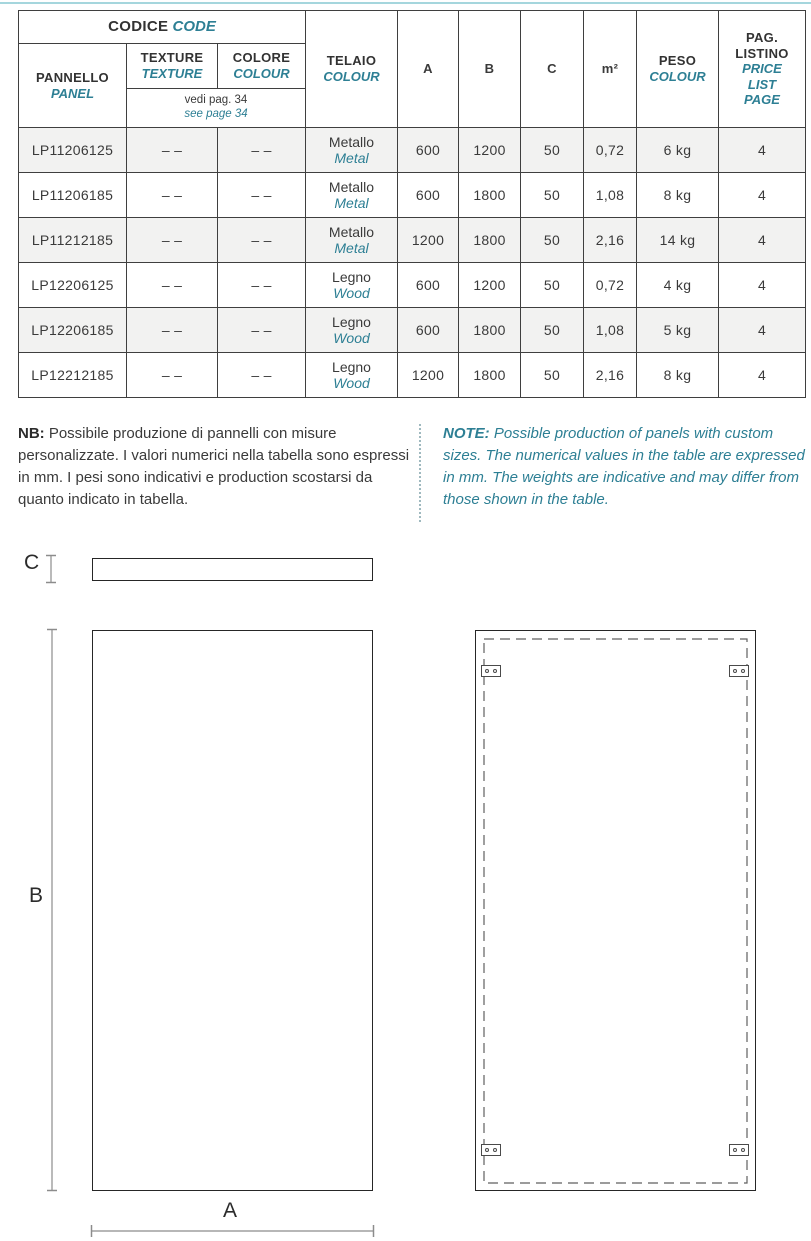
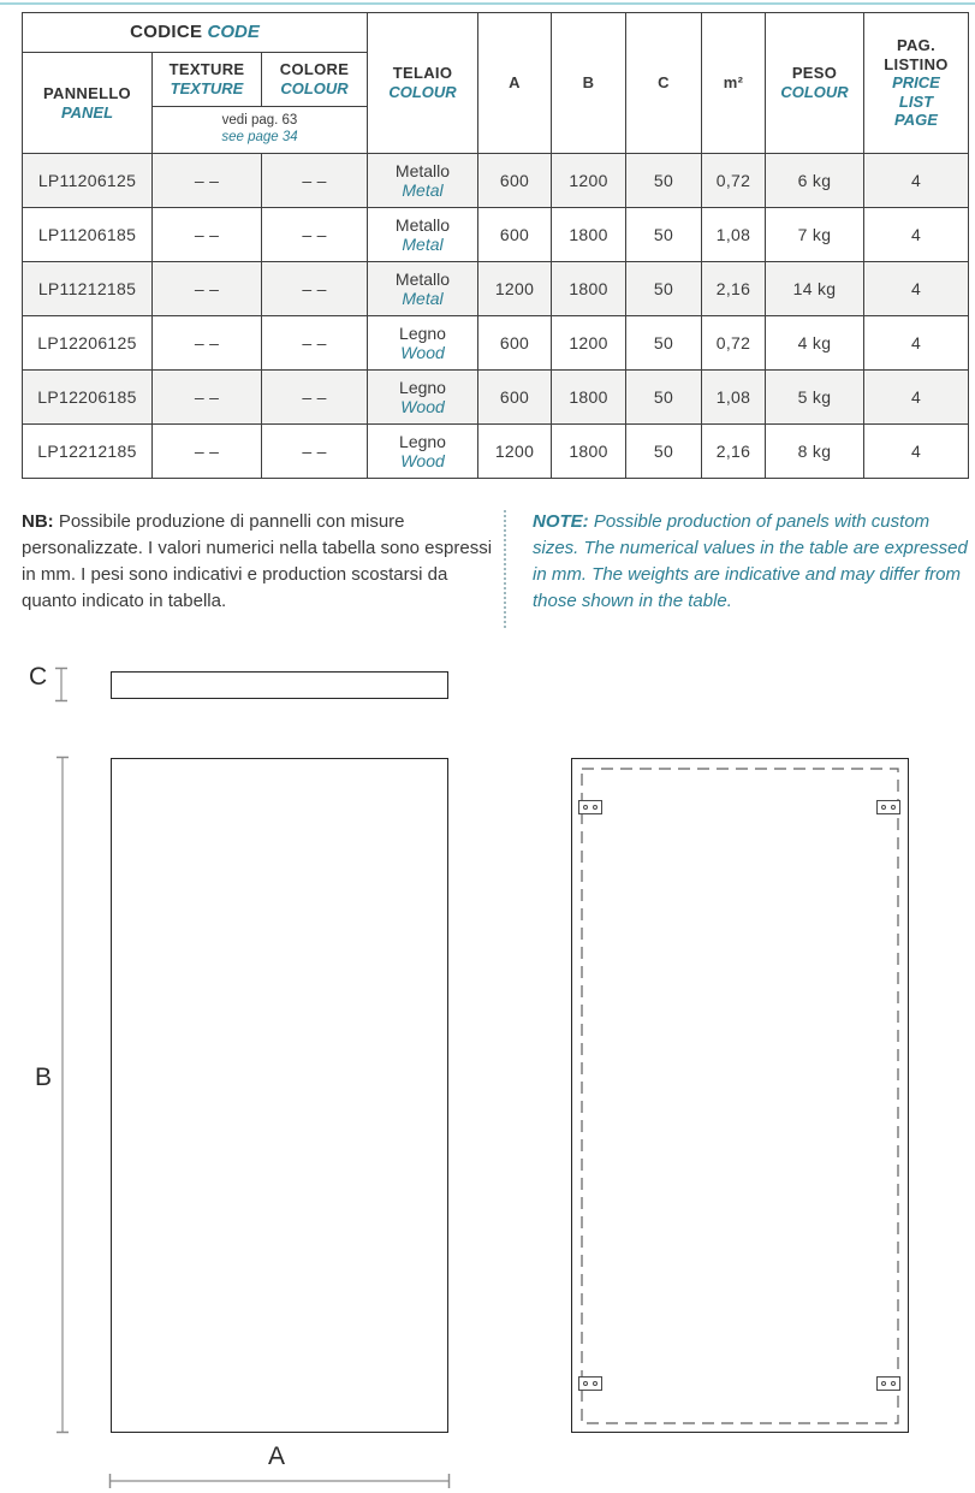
  CODICE CODE	TELAIO COLOUR	A	B	C	m²	PESO COLOUR	PAG. LISTINO PRICE LIST PAGE
  PANNELLO PANEL	TEXTURE TEXTURE	COLORE COLOUR
- vedi pag. 34 see page 34
+ vedi pag. 63 see page 34
  LP11206125	– –	– –	Metallo Metal	600	1200	50	0,72	6 kg	4
- LP11206185	– –	– –	Metallo Metal	600	1800	50	1,08	8 kg	4
+ LP11206185	– –	– –	Metallo Metal	600	1800	50	1,08	7 kg	4
  LP11212185	– –	– –	Metallo Metal	1200	1800	50	2,16	14 kg	4
  LP12206125	– –	– –	Legno Wood	600	1200	50	0,72	4 kg	4
  LP12206185	– –	– –	Legno Wood	600	1800	50	1,08	5 kg	4
  LP12212185	– –	– –	Legno Wood	1200	1800	50	2,16	8 kg	4
  NB: Possibile produzione di pannelli con misure personalizzate. I valori numerici nella tabella sono espressi in mm. I pesi sono indicativi e production scostarsi da quanto indicato in tabella.
  NOTE: Possible production of panels with custom sizes. The numerical values in the table are expressed in mm. The weights are indicative and may differ from those shown in the table.
  C
  B
  A
